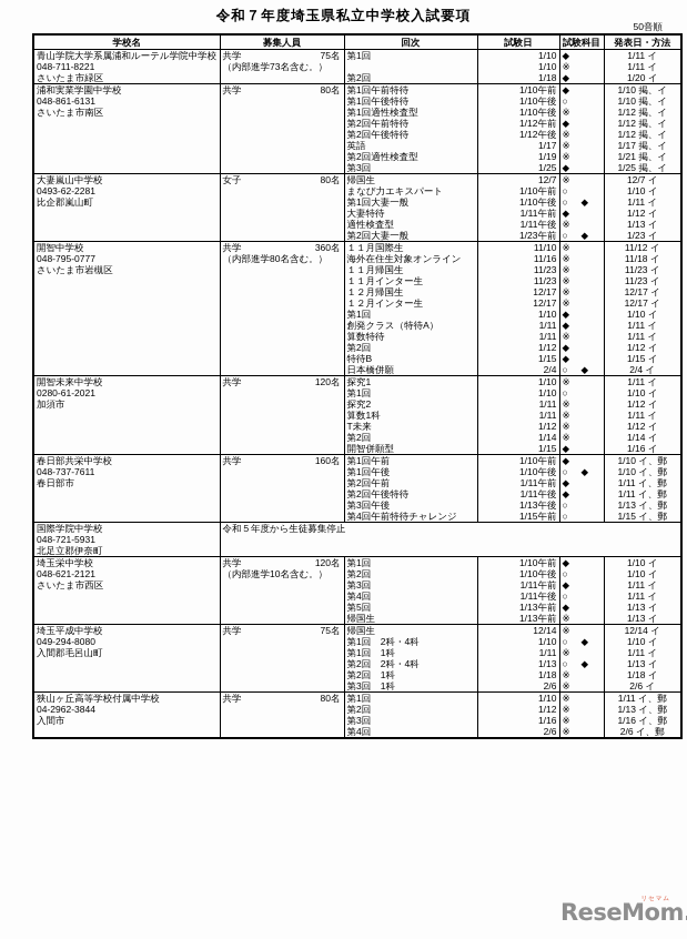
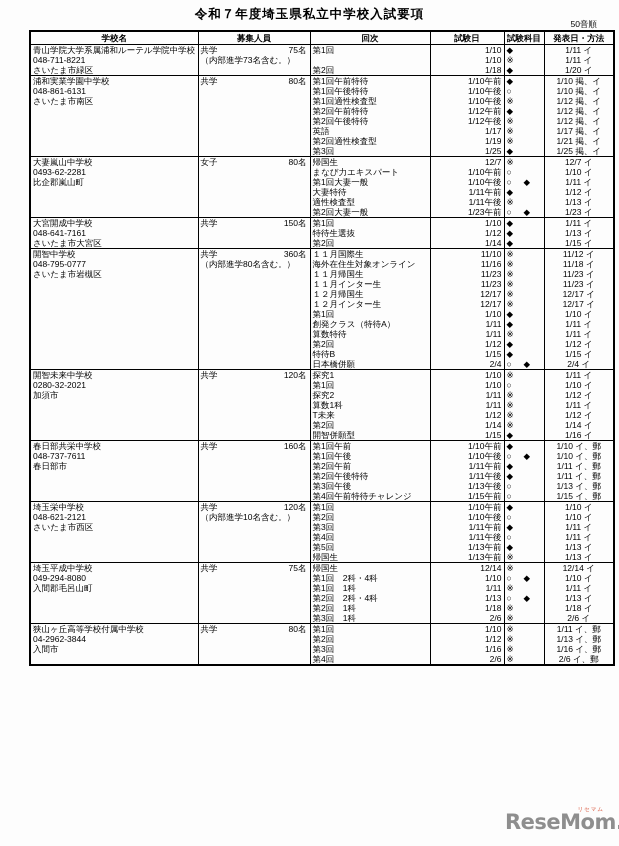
  令和７年度埼玉県私立中学校入試要項
  50音順
  学校名	募集人員	回次	試験日	試験科目	発表日・方法
  青山学院大学系属浦和ルーテル学院中学校048-711-8221さいたま市緑区	共学 75名（内部進学73名含む。）	第1回第2回	1/101/101/18	◆※◆	1/11 イ1/11 イ1/20 イ
  浦和実業学園中学校048-861-6131さいたま市南区	共学 80名	第1回午前特待第1回午後特待第1回適性検査型第2回午前特待第2回午後特待英語第2回適性検査型第3回	1/10午前1/10午後1/10午後1/12午前1/12午後1/171/191/25	◆○※◆※※※◆	1/10 掲、イ1/10 掲、イ1/12 掲、イ1/12 掲、イ1/12 掲、イ1/17 掲、イ1/21 掲、イ1/25 掲、イ
  大妻嵐山中学校0493-62-2281比企郡嵐山町	女子 80名	帰国生まなび力エキスパート第1回大妻一般大妻特待適性検査型第2回大妻一般	12/71/10午前1/10午後1/11午前1/11午後1/23午前	※○○ ◆◆※○ ◆	12/7 イ1/10 イ1/11 イ1/12 イ1/13 イ1/23 イ
+ 大宮開成中学校048-641-7161さいたま市大宮区	共学 150名	第1回特待生選抜第2回	1/101/121/14	◆◆◆	1/11 イ1/13 イ1/15 イ
  開智中学校048-795-0777さいたま市岩槻区	共学 360名（内部進学80名含む。）	１１月国際生海外在住生対象オンライン１１月帰国生１１月インター生１２月帰国生１２月インター生第1回創発クラス（特待A）算数特待第2回特待B日本橋併願	11/1011/1611/2311/2312/1712/171/101/111/111/121/152/4	※※※※※※◆◆※◆◆○ ◆	11/12 イ11/18 イ11/23 イ11/23 イ12/17 イ12/17 イ1/10 イ1/11 イ1/11 イ1/12 イ1/15 イ2/4 イ
- 開智未来中学校0280-61-2021加須市	共学 120名	探究1第1回探究2算数1科T未来第2回開智併願型	1/101/101/111/111/121/141/15	※○※※※※◆	1/11 イ1/10 イ1/12 イ1/11 イ1/12 イ1/14 イ1/16 イ
+ 開智未来中学校0280-32-2021加須市	共学 120名	探究1第1回探究2算数1科T未来第2回開智併願型	1/101/101/111/111/121/141/15	※○※※※※◆	1/11 イ1/10 イ1/12 イ1/11 イ1/12 イ1/14 イ1/16 イ
  春日部共栄中学校048-737-7611春日部市	共学 160名	第1回午前第1回午後第2回午前第2回午後特待第3回午後第4回午前特待チャレンジ	1/10午前1/10午後1/11午前1/11午後1/13午後1/15午前	◆○ ◆◆◆○○	1/10 イ、郵1/10 イ、郵1/11 イ、郵1/11 イ、郵1/13 イ、郵1/15 イ、郵
- 国際学院中学校048-721-5931北足立郡伊奈町	令和５年度から生徒募集停止
  埼玉栄中学校048-621-2121さいたま市西区	共学 120名（内部進学10名含む。）	第1回第2回第3回第4回第5回帰国生	1/10午前1/10午後1/11午前1/11午後1/13午前1/13午前	◆○◆○◆※	1/10 イ1/10 イ1/11 イ1/11 イ1/13 イ1/13 イ
  埼玉平成中学校049-294-8080入間郡毛呂山町	共学 75名	帰国生第1回 2科・4科第1回 1科第2回 2科・4科第2回 1科第3回 1科	12/141/101/111/131/182/6	※○ ◆※○ ◆※※	12/14 イ1/10 イ1/11 イ1/13 イ1/18 イ2/6 イ
  狭山ヶ丘高等学校付属中学校04-2962-3844入間市	共学 80名	第1回第2回第3回第4回	1/101/121/162/6	※※※※	1/11 イ、郵1/13 イ、郵1/16 イ、郵2/6 イ、郵
  ReseMom
